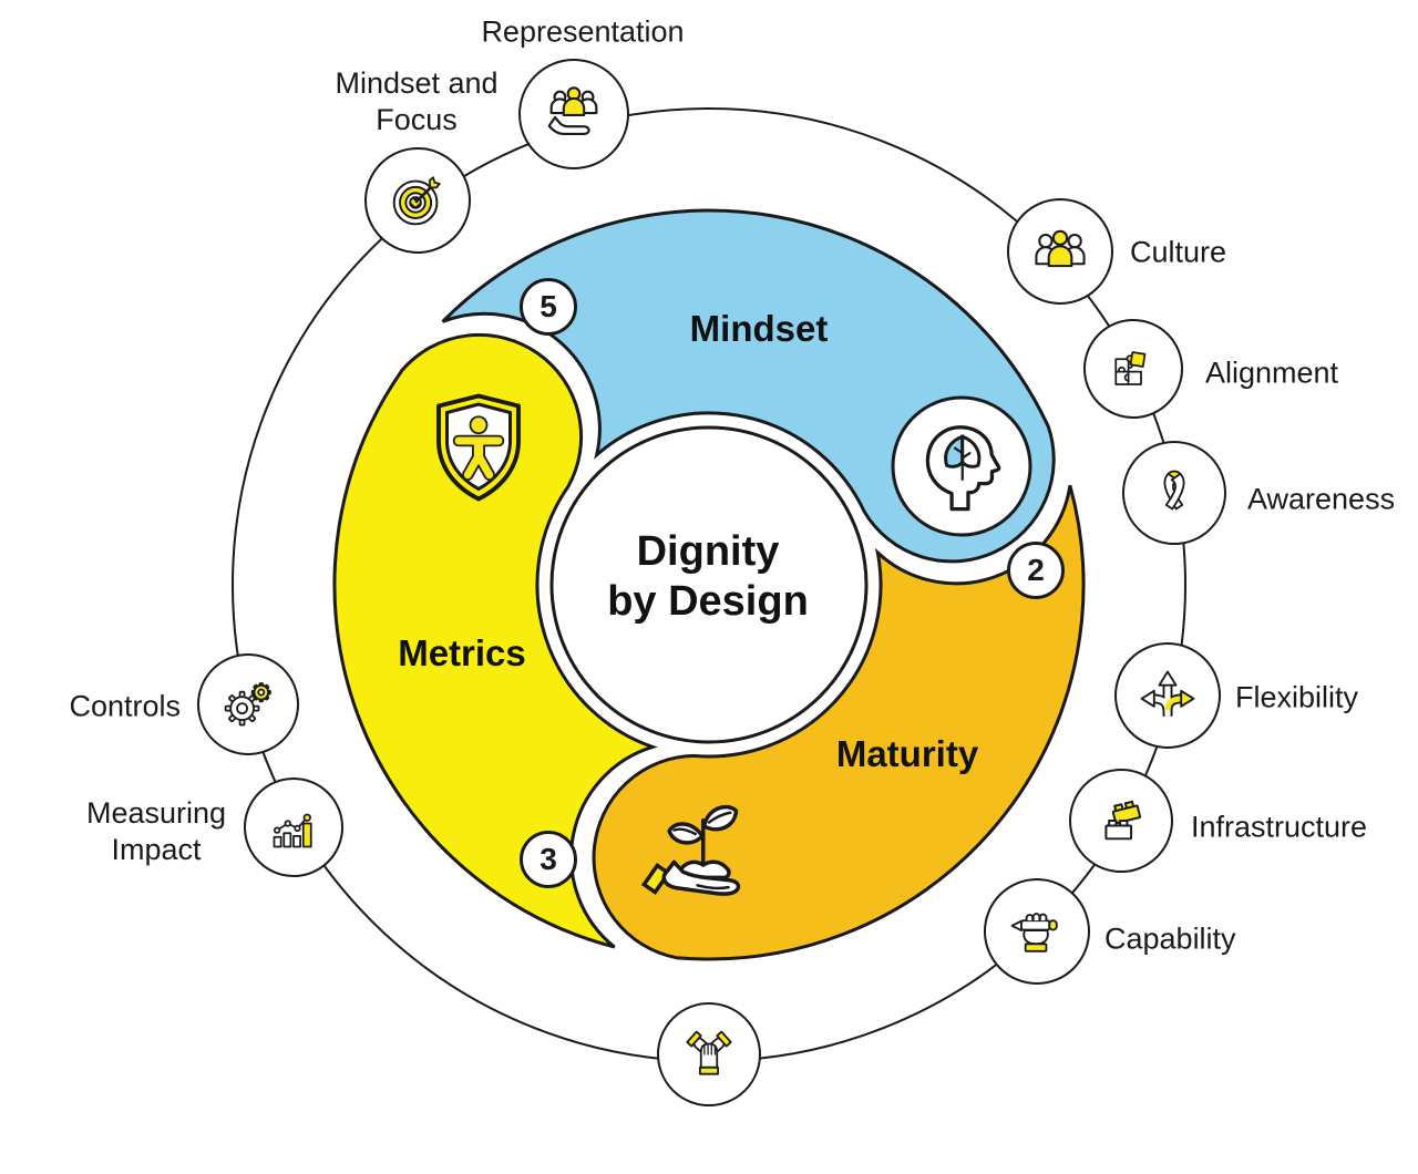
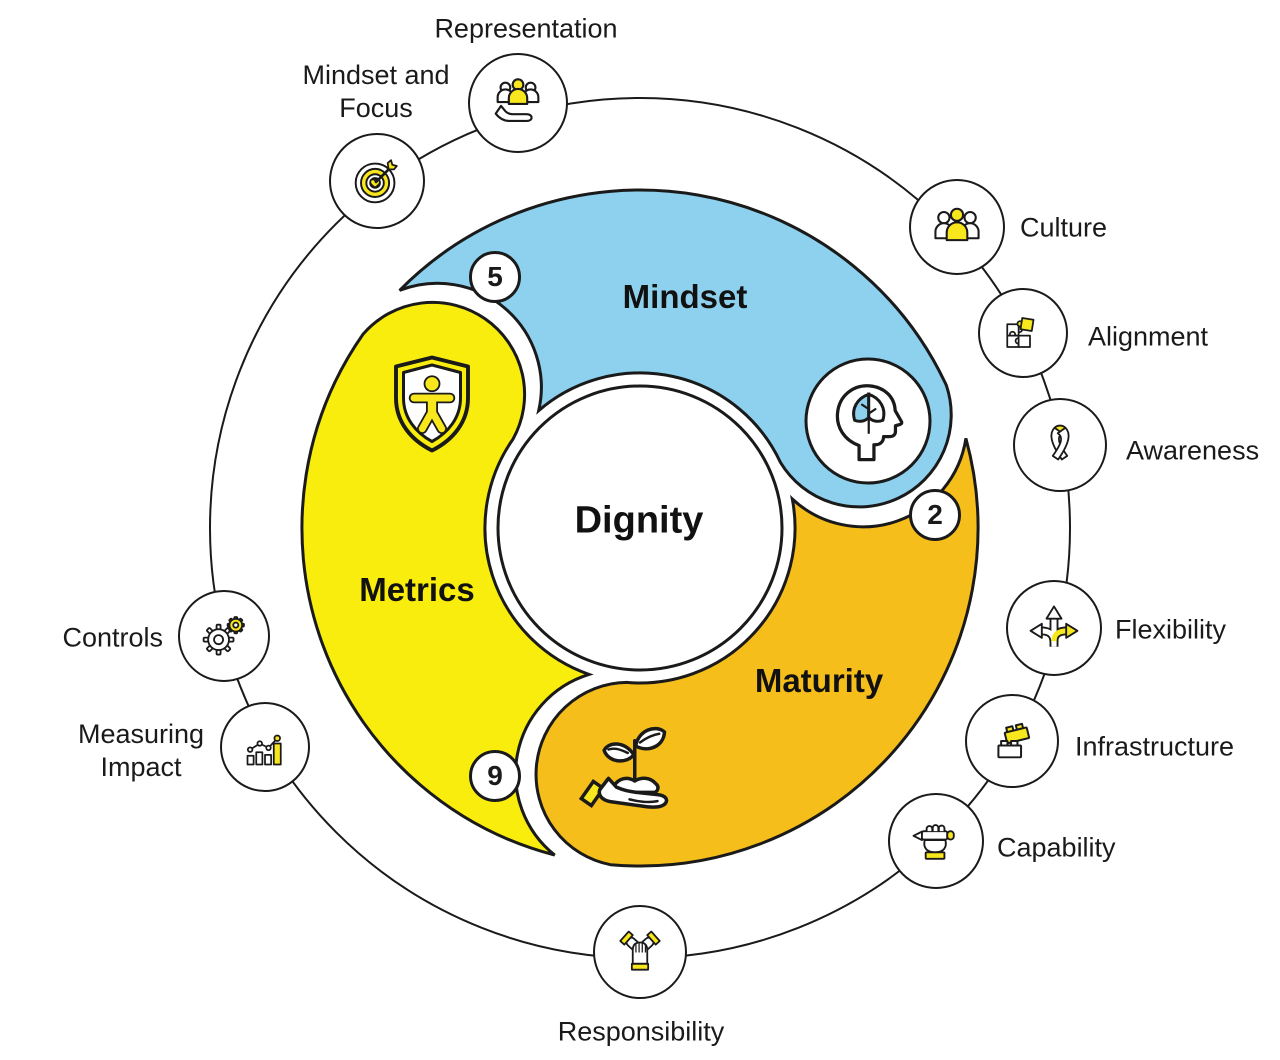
  Dignity
- by Design
  Mindset
  Maturity
  Metrics
  5
  2
- 3
+ 9
  Representation
  Culture
  Alignment
  Awareness
  Flexibility
  Infrastructure
  Capability
+ Responsibility
  Measuring Impact
  Controls
  Mindset and Focus
